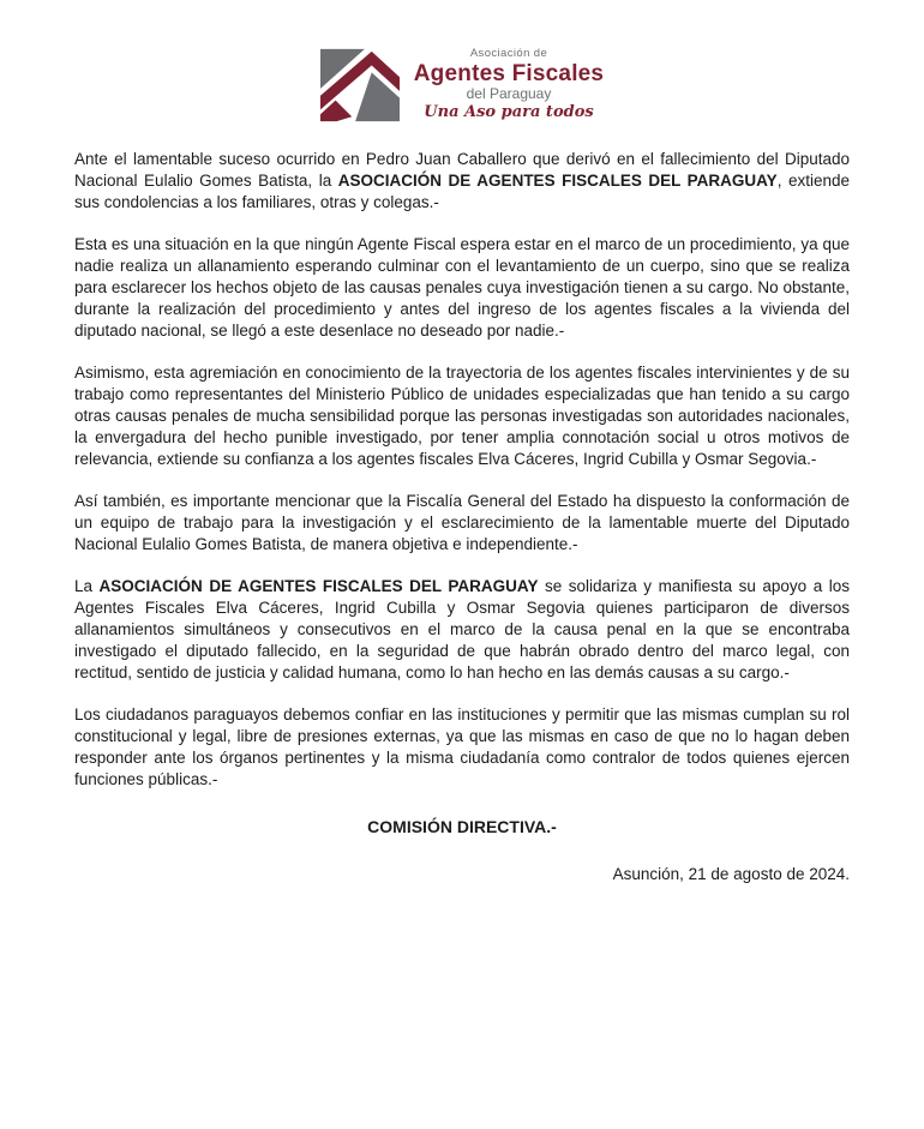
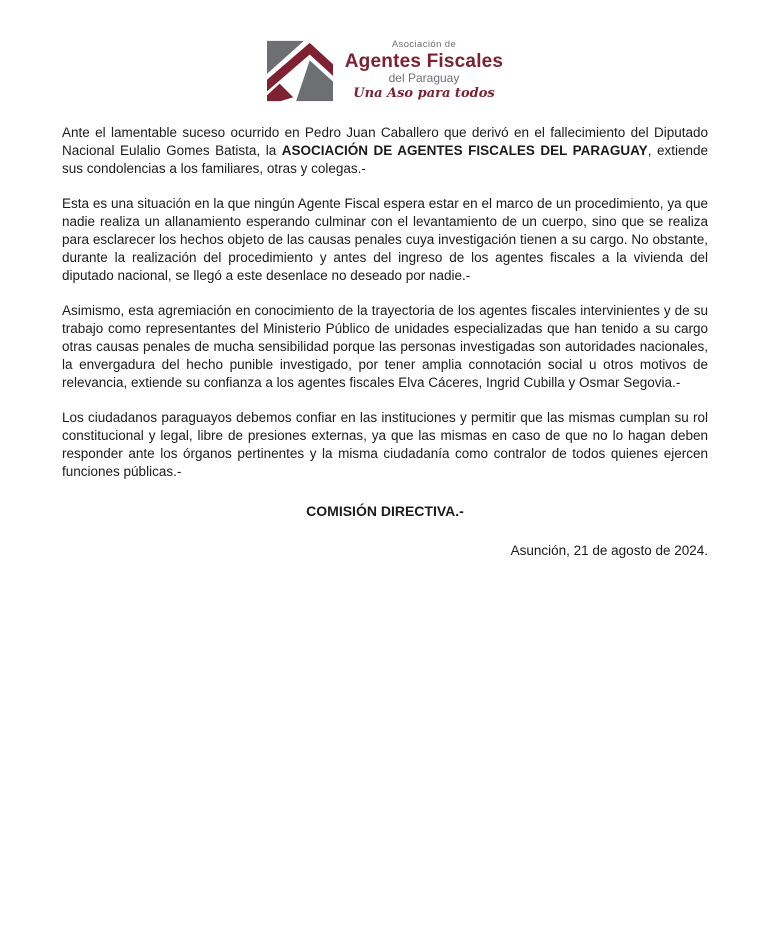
  Asociación de
  Agentes Fiscales
  del Paraguay
  Una Aso para todos
  Ante el lamentable suceso ocurrido en Pedro Juan Caballero que derivó en el fallecimiento del Diputado Nacional Eulalio Gomes Batista, la ASOCIACIÓN DE AGENTES FISCALES DEL PARAGUAY, extiende sus condolencias a los familiares, otras y colegas.-
  Esta es una situación en la que ningún Agente Fiscal espera estar en el marco de un procedimiento, ya que nadie realiza un allanamiento esperando culminar con el levantamiento de un cuerpo, sino que se realiza para esclarecer los hechos objeto de las causas penales cuya investigación tienen a su cargo. No obstante, durante la realización del procedimiento y antes del ingreso de los agentes fiscales a la vivienda del diputado nacional, se llegó a este desenlace no deseado por nadie.-
  Asimismo, esta agremiación en conocimiento de la trayectoria de los agentes fiscales intervinientes y de su trabajo como representantes del Ministerio Público de unidades especializadas que han tenido a su cargo otras causas penales de mucha sensibilidad porque las personas investigadas son autoridades nacionales, la envergadura del hecho punible investigado, por tener amplia connotación social u otros motivos de relevancia, extiende su confianza a los agentes fiscales Elva Cáceres, Ingrid Cubilla y Osmar Segovia.-
- Así también, es importante mencionar que la Fiscalía General del Estado ha dispuesto la conformación de un equipo de trabajo para la investigación y el esclarecimiento de la lamentable muerte del Diputado Nacional Eulalio Gomes Batista, de manera objetiva e independiente.-
- La ASOCIACIÓN DE AGENTES FISCALES DEL PARAGUAY se solidariza y manifiesta su apoyo a los Agentes Fiscales Elva Cáceres, Ingrid Cubilla y Osmar Segovia quienes participaron de diversos allanamientos simultáneos y consecutivos en el marco de la causa penal en la que se encontraba investigado el diputado fallecido, en la seguridad de que habrán obrado dentro del marco legal, con rectitud, sentido de justicia y calidad humana, como lo han hecho en las demás causas a su cargo.-
  Los ciudadanos paraguayos debemos confiar en las instituciones y permitir que las mismas cumplan su rol constitucional y legal, libre de presiones externas, ya que las mismas en caso de que no lo hagan deben responder ante los órganos pertinentes y la misma ciudadanía como contralor de todos quienes ejercen funciones públicas.-
  COMISIÓN DIRECTIVA.-
  Asunción, 21 de agosto de 2024.
